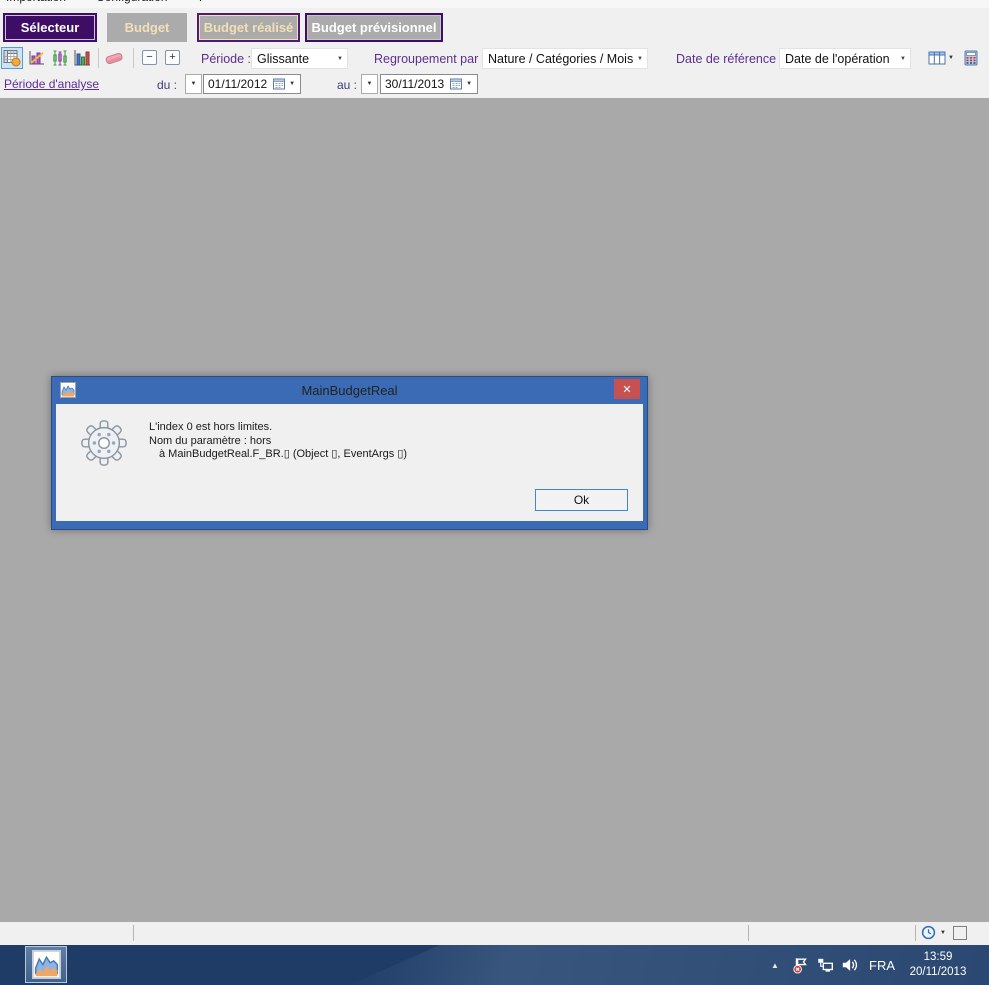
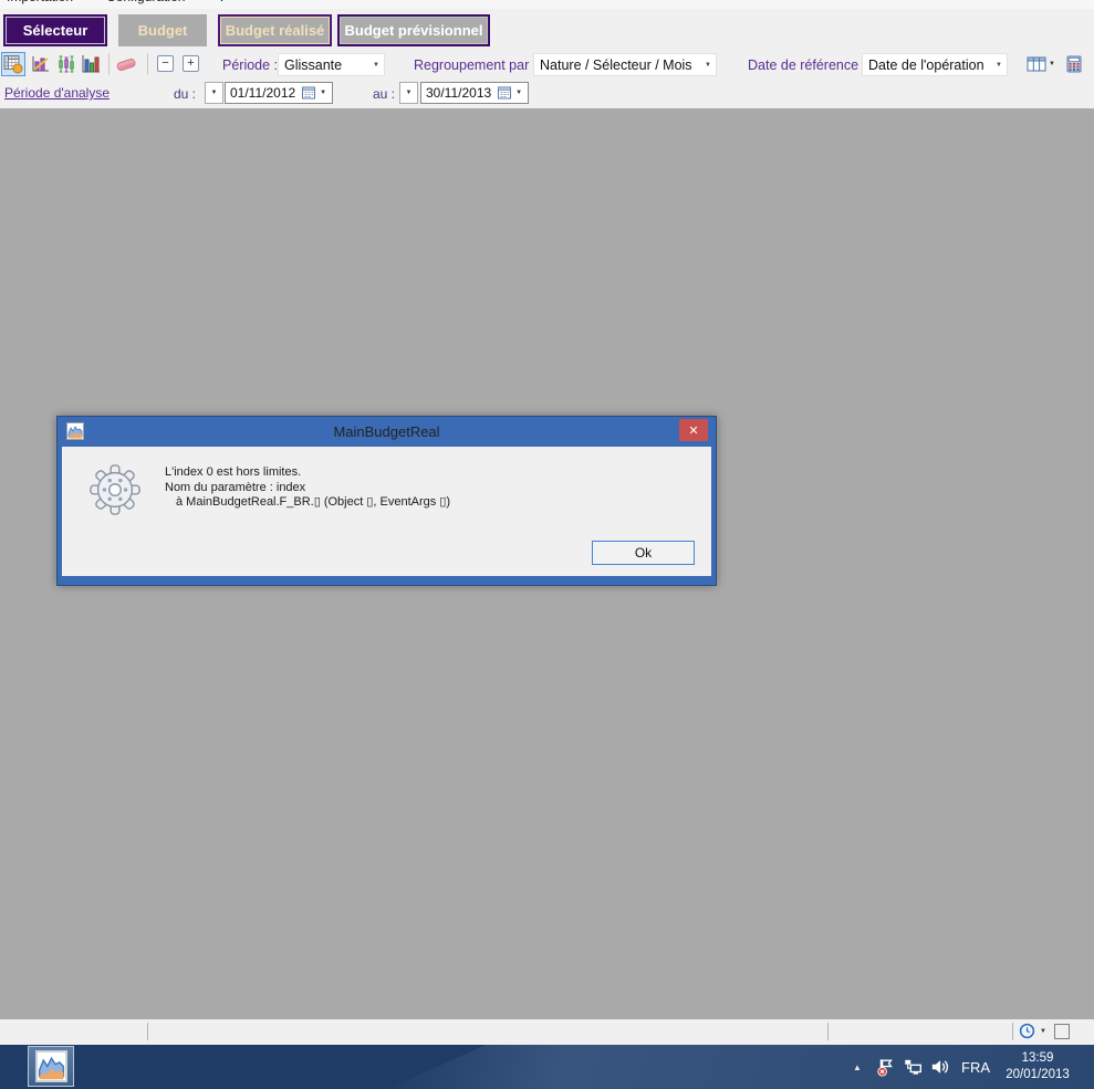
  Sélecteur
  Budget
  Budget réalisé
  Budget prévisionnel
  −
  +
  Période :
  Glissante
  Regroupement par
- Nature / Catégories / Mois
+ Nature / Sélecteur / Mois
  Date de référence
  Date de l'opération
  Période d'analyse
  du :
  01/11/2012
  au :
  30/11/2013
  MainBudgetReal
  ✕
  L'index 0 est hors limites.
- Nom du paramètre : hors
+ Nom du paramètre : index
  à MainBudgetReal.F_BR.▯ (Object ▯, EventArgs ▯)
  Ok
  ▲
  FRA
  13:59
- 20/11/2013
+ 20/01/2013
